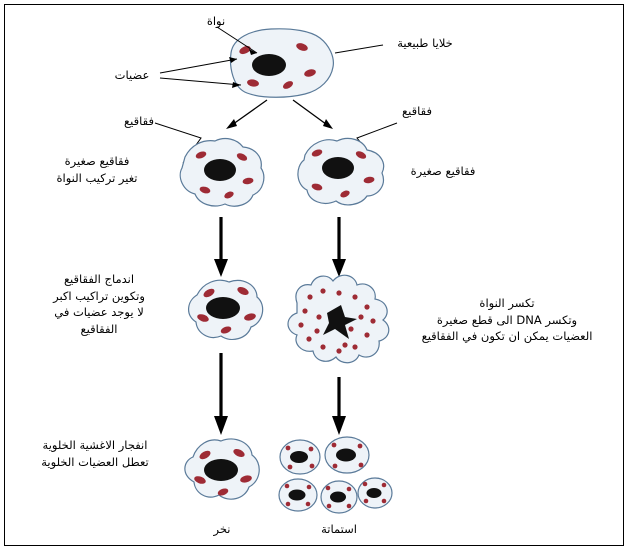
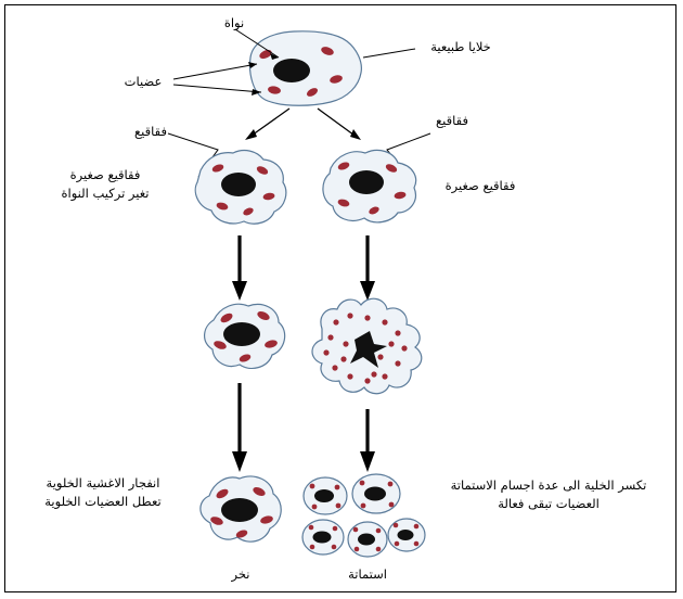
  نواة
  خلايا طبيعية
  عضيات
  فقاقيع
  فقاقيع
  فقاقيع صغيرة
  تغير تركيب النواة
  فقاقيع صغيرة
- اندماج الفقاقيع
- وتكوين تراكيب اكبر
- لا يوجد عضيات في
- الفقاقيع
- تكسر النواة
- وتكسر DNA الى قطع صغيرة
- العضيات يمكن ان تكون في الفقاقيع
  انفجار الاغشية الخلوية
  تعطل العضيات الخلوية
+ تكسر الخلية الى عدة اجسام الاستماتة
+ العضيات تبقى فعالة
  نخر
  استماتة
